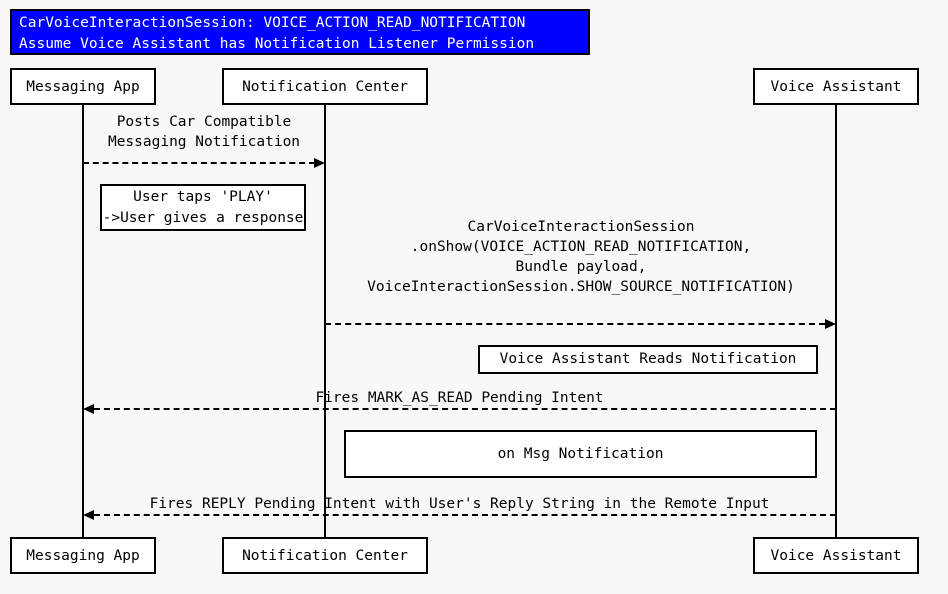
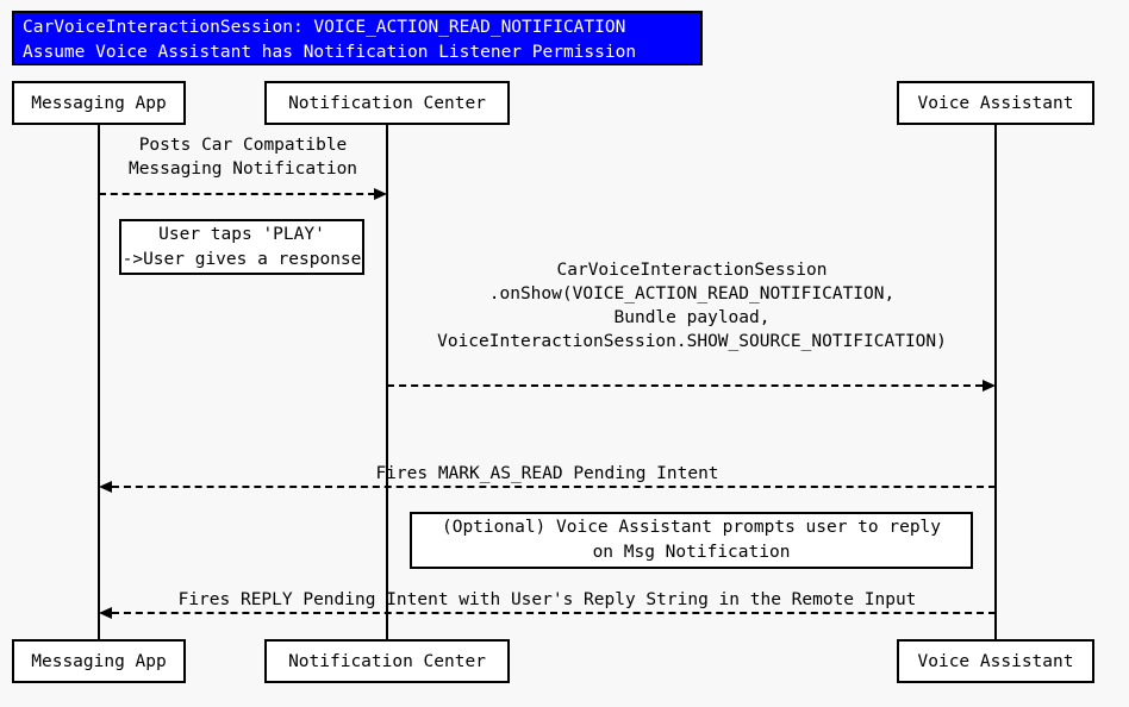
  CarVoiceInteractionSession: VOICE_ACTION_READ_NOTIFICATION Assume Voice Assistant has Notification Listener Permission
  Messaging App
  Notification Center
  Voice Assistant
  Posts Car Compatible Messaging Notification
  User taps 'PLAY'
  ->User gives a response
  CarVoiceInteractionSession .onShow(VOICE_ACTION_READ_NOTIFICATION, Bundle payload, VoiceInteractionSession.SHOW_SOURCE_NOTIFICATION)
- Voice Assistant Reads Notification
  Fires MARK_AS_READ Pending Intent
+ (Optional) Voice Assistant prompts user to reply
  on Msg Notification
  Fires REPLY Pending Intent with User's Reply String in the Remote Input
  Messaging App
  Notification Center
  Voice Assistant
